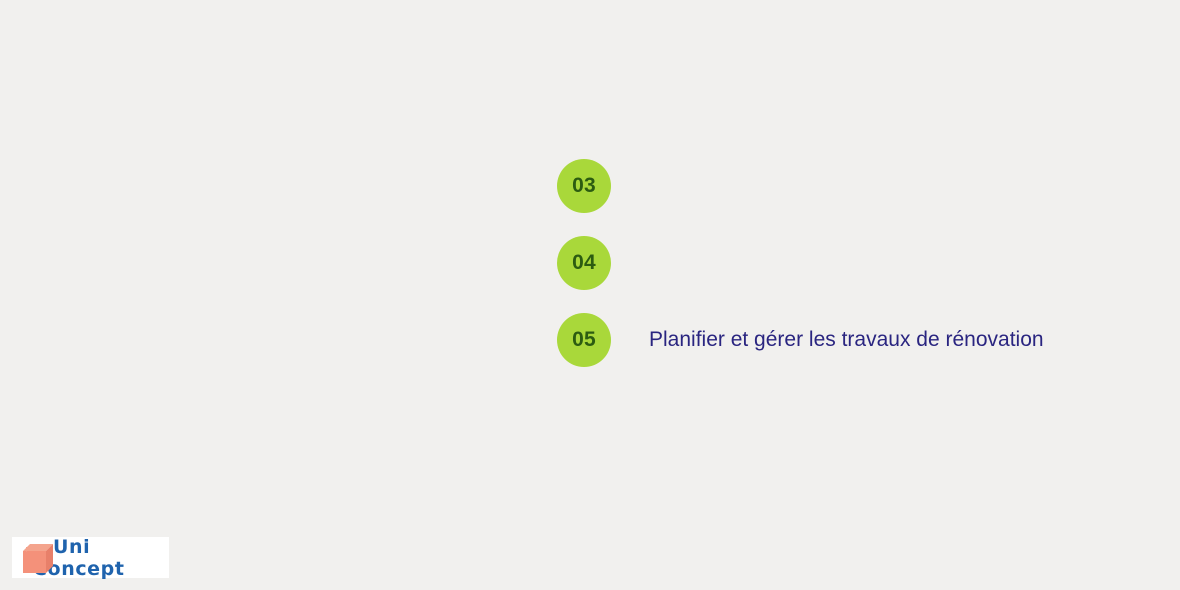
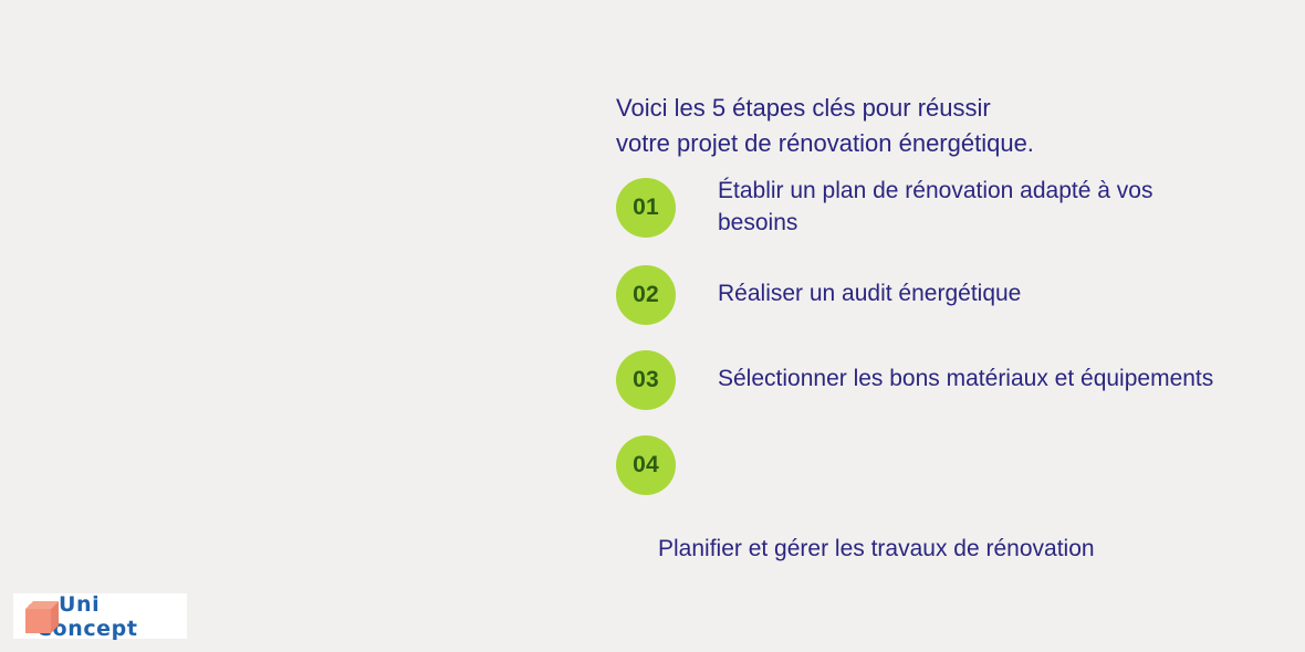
+ Voici les 5 étapes clés pour réussir
+ votre projet de rénovation énergétique.
+ 01
+ Établir un plan de rénovation adapté à vos besoins
+ 02
+ Réaliser un audit énergétique
  03
+ Sélectionner les bons matériaux et équipements
  04
- 05
  Planifier et gérer les travaux de rénovation
  Uni oncept
